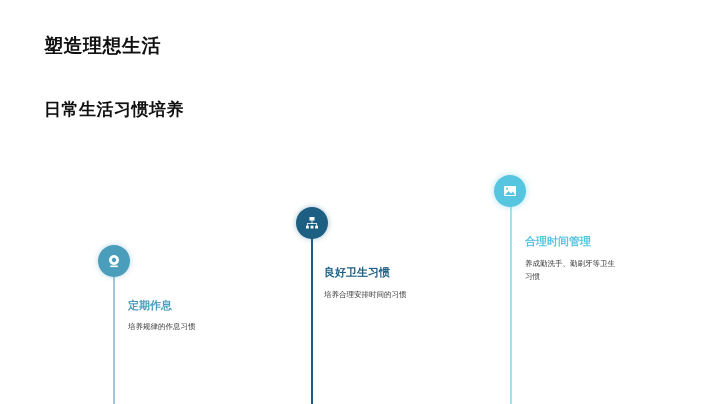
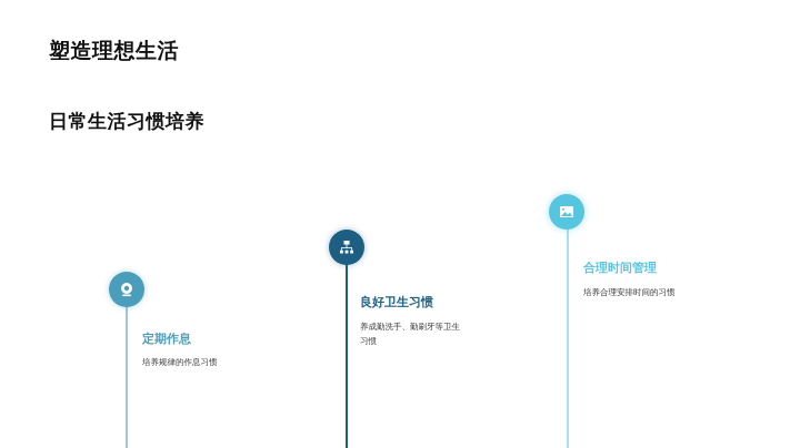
  塑造理想生活
  日常生活习惯培养
  定期作息
  培养规律的作息习惯
  良好卫生习惯
- 培养合理安排时间的习惯
+ 养成勤洗手、勤刷牙等卫生习惯
  合理时间管理
- 养成勤洗手、勤刷牙等卫生习惯
+ 培养合理安排时间的习惯
